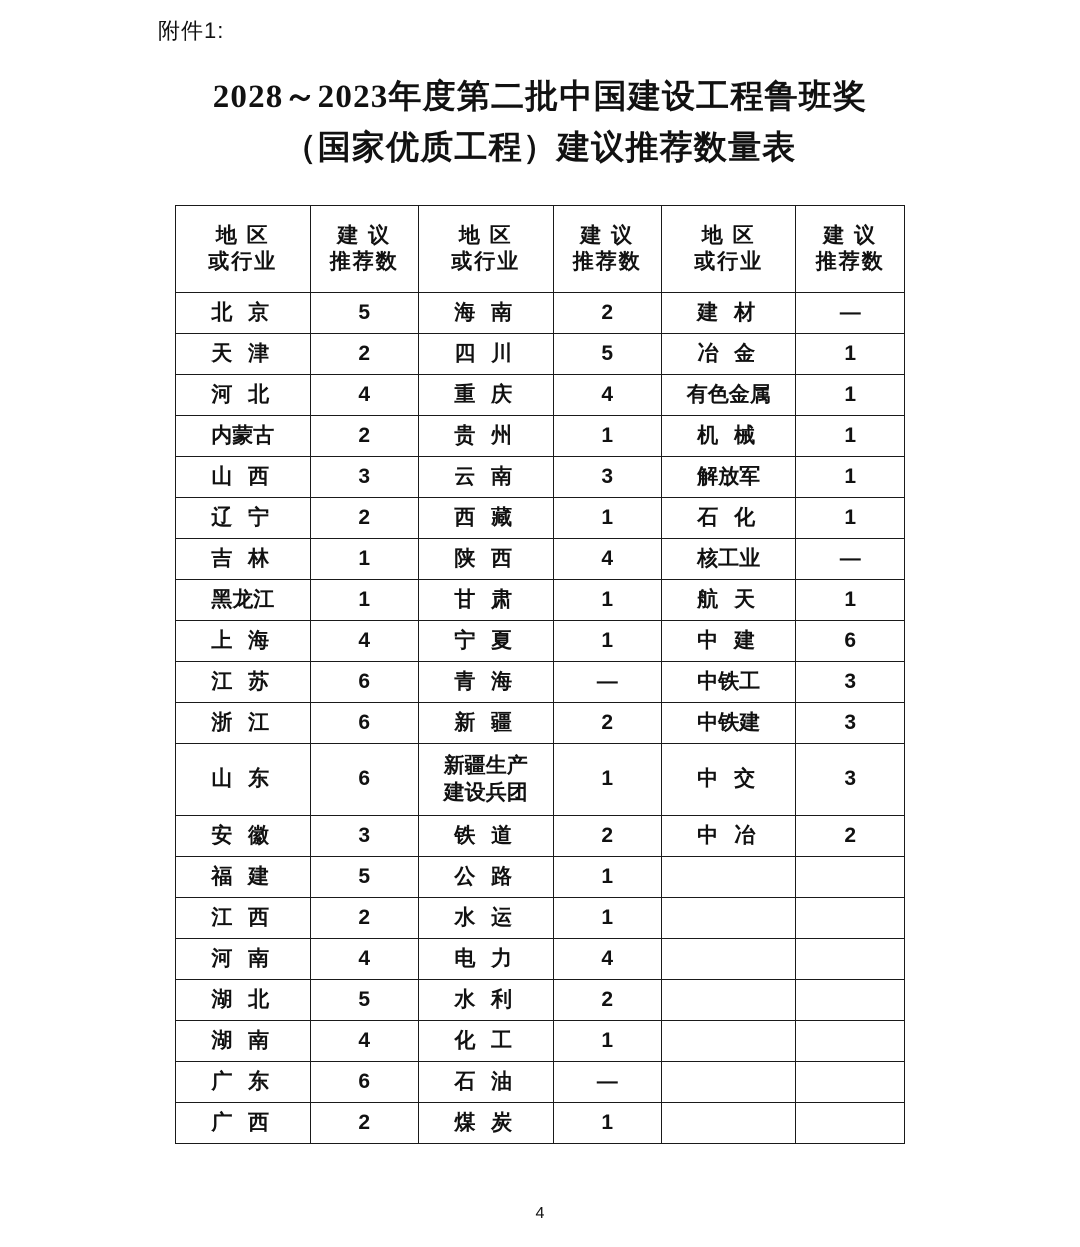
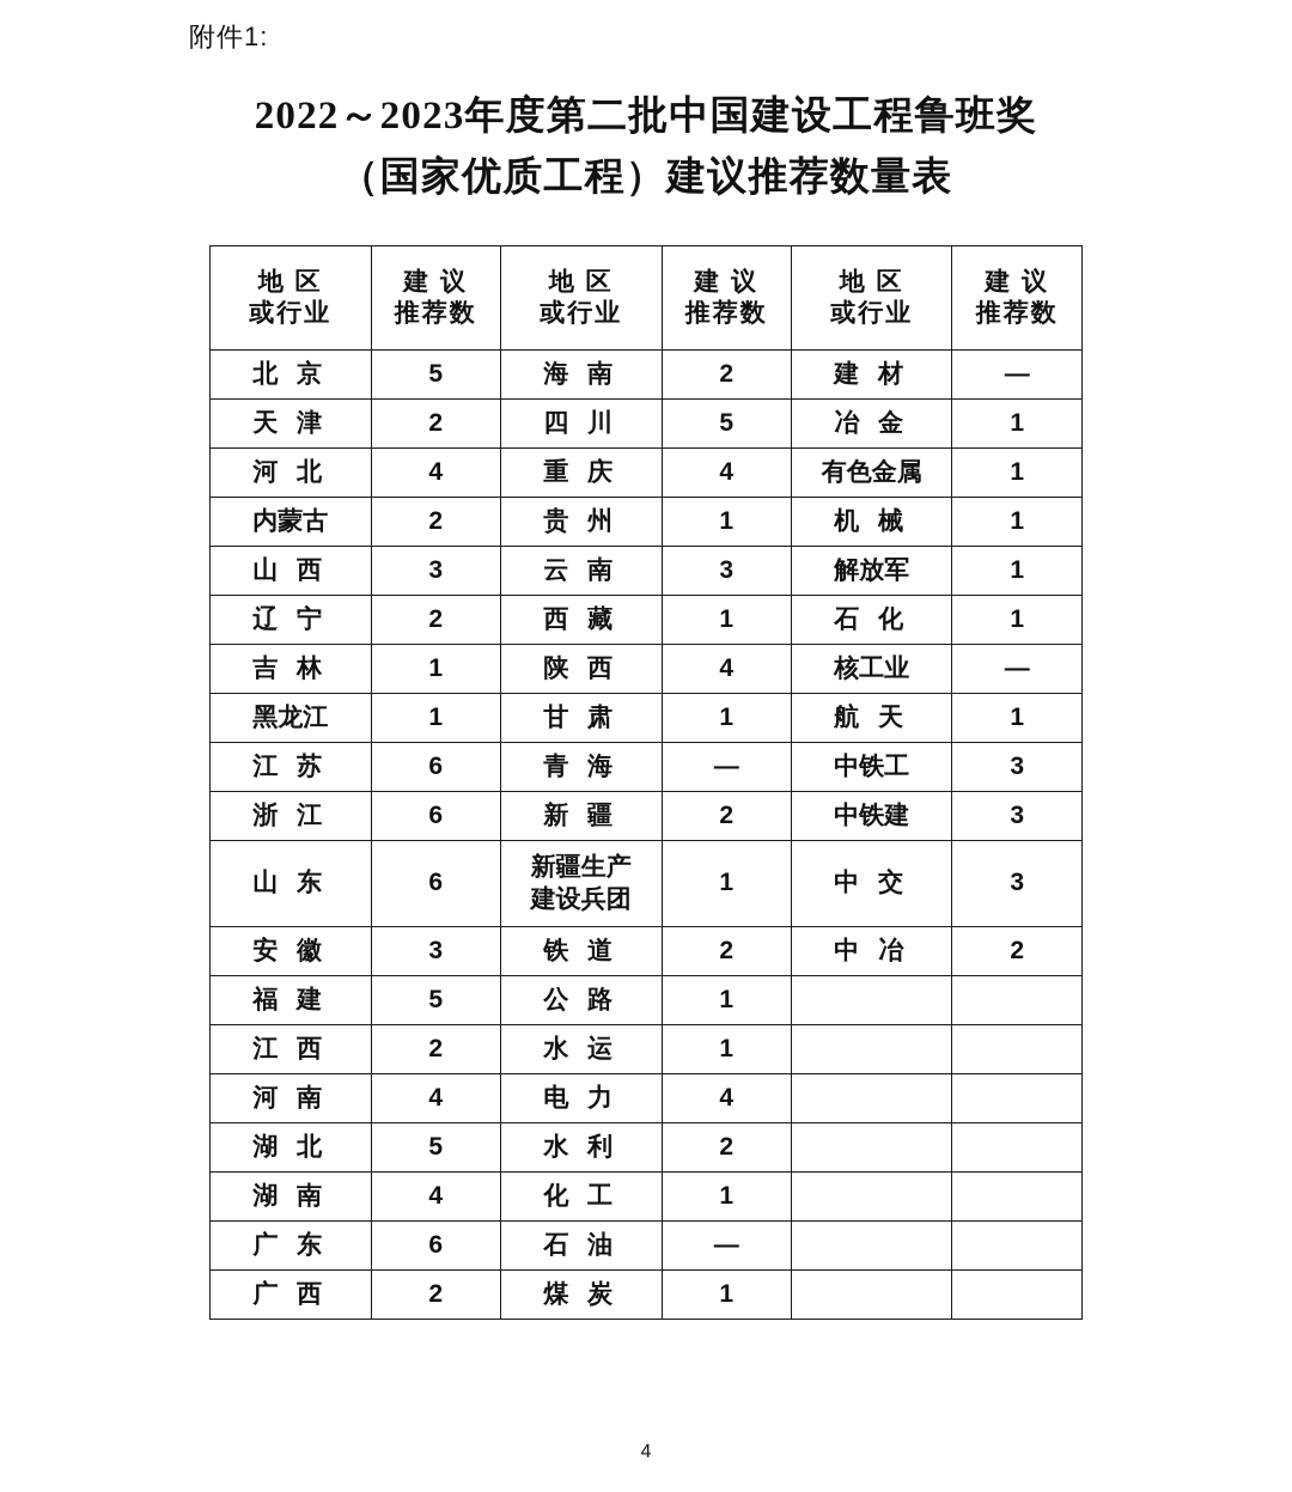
  附件1:
- 2028～2023年度第二批中国建设工程鲁班奖
+ 2022～2023年度第二批中国建设工程鲁班奖
  （国家优质工程）建议推荐数量表
  地 区 或行业	建 议 推荐数	地 区 或行业	建 议 推荐数	地 区 或行业	建 议 推荐数
  北 京	5	海 南	2	建 材	—
  天 津	2	四 川	5	冶 金	1
  河 北	4	重 庆	4	有色金属	1
  内蒙古	2	贵 州	1	机 械	1
  山 西	3	云 南	3	解放军	1
  辽 宁	2	西 藏	1	石 化	1
  吉 林	1	陕 西	4	核工业	—
  黑龙江	1	甘 肃	1	航 天	1
- 上 海	4	宁 夏	1	中 建	6
  江 苏	6	青 海	—	中铁工	3
  浙 江	6	新 疆	2	中铁建	3
  山 东	6	新疆生产建设兵团	1	中 交	3
  安 徽	3	铁 道	2	中 冶	2
  福 建	5	公 路	1
  江 西	2	水 运	1
  河 南	4	电 力	4
  湖 北	5	水 利	2
  湖 南	4	化 工	1
  广 东	6	石 油	—
  广 西	2	煤 炭	1
  4
